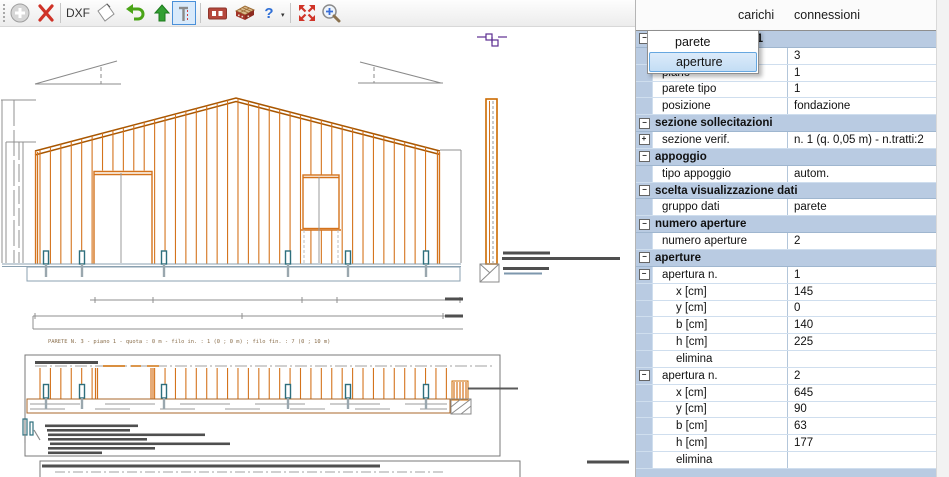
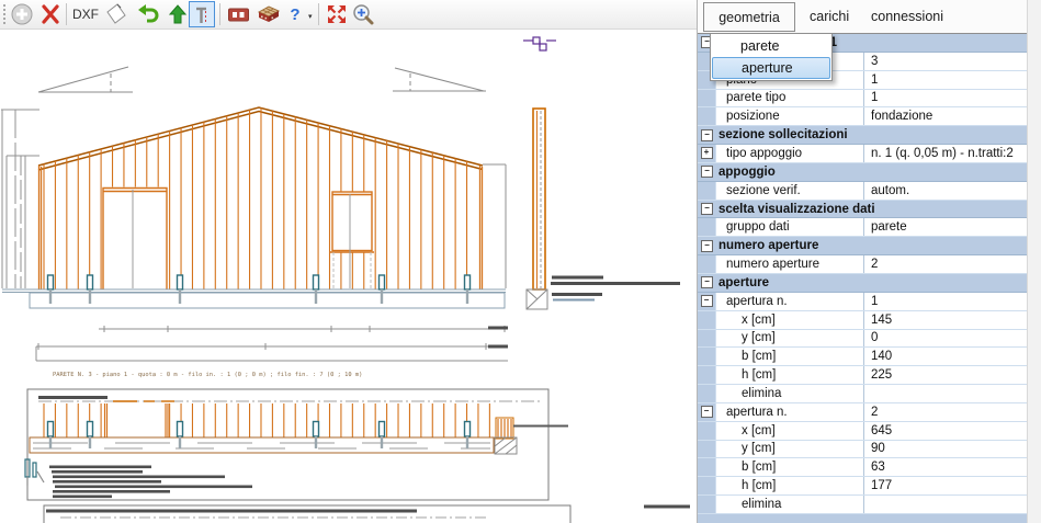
  DXF
  ?
+ geometria
  carichi
  connessioni
  −
  3
  1
  parete tipo
  1
  posizione
  fondazione
  −
  sezione sollecitazioni
  +
- sezione verif.
+ tipo appoggio
  n. 1 (q. 0,05 m) - n.tratti:2
  −
  appoggio
- tipo appoggio
+ sezione verif.
  autom.
  −
  scelta visualizzazione dati
  gruppo dati
  parete
  −
  numero aperture
  numero aperture
  2
  −
  aperture
  −
  apertura n.
  1
  x [cm]
  145
  y [cm]
  0
  b [cm]
  140
  h [cm]
  225
  elimina
  −
  apertura n.
  2
  x [cm]
  645
  y [cm]
  90
  b [cm]
  63
  h [cm]
  177
  elimina
  parete
  aperture
